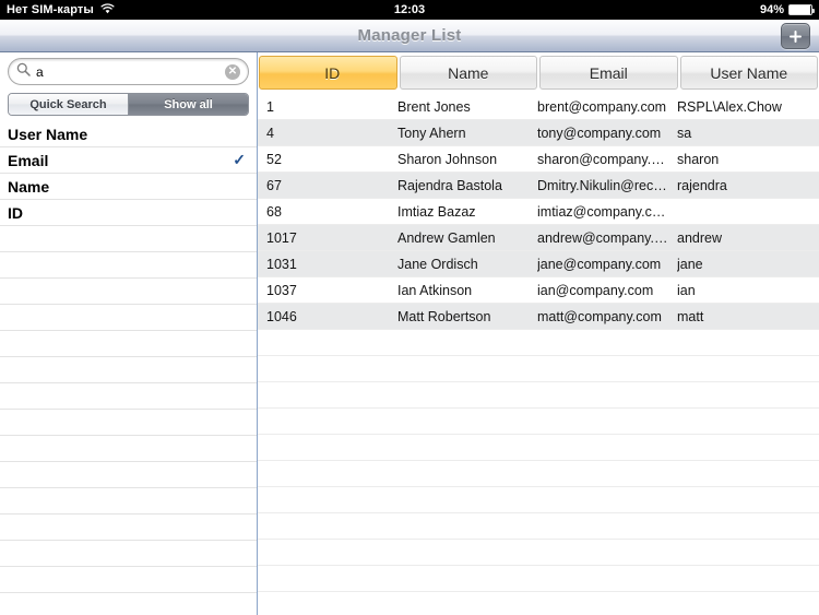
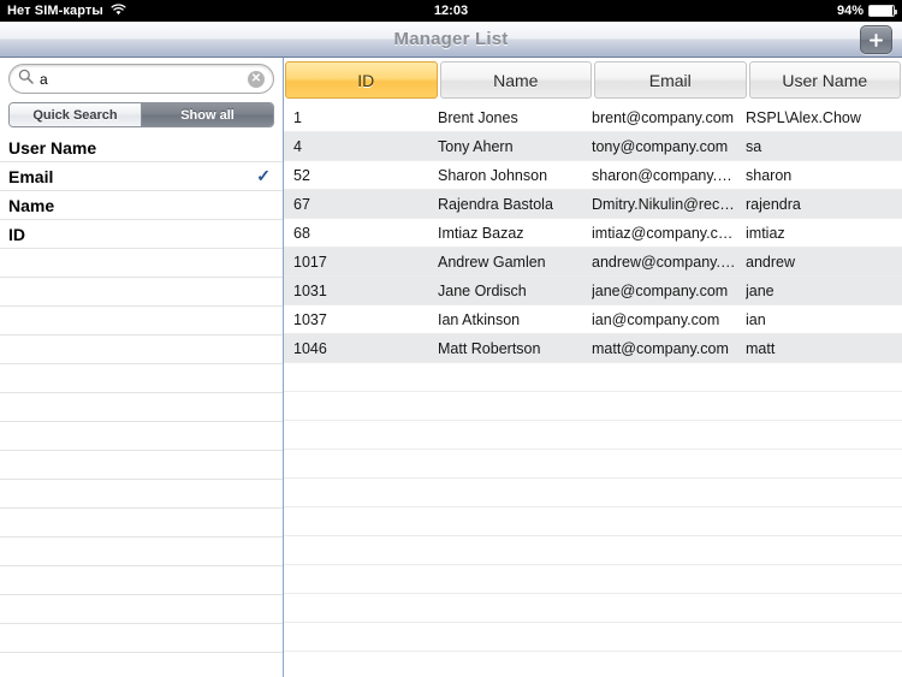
  Нет SIM-карты
  12:03
  94%
  Manager List
  a
  ✕
  Quick Search
  Show all
  User Name
  Email
  ✓
  Name
  ID
  ID
  Name
  Email
  User Name
  1
  Brent Jones
  brent@company.com
  RSPL\Alex.Chow
  4
  Tony Ahern
  tony@company.com
  sa
  52
  Sharon Johnson
  sharon@company.c…
  sharon
  67
  Rajendra Bastola
  Dmitry.Nikulin@recr…
  rajendra
  68
  Imtiaz Bazaz
  imtiaz@company.com
+ imtiaz
  1017
  Andrew Gamlen
  andrew@company.c…
  andrew
  1031
  Jane Ordisch
  jane@company.com
  jane
  1037
  Ian Atkinson
  ian@company.com
  ian
  1046
  Matt Robertson
  matt@company.com
  matt
